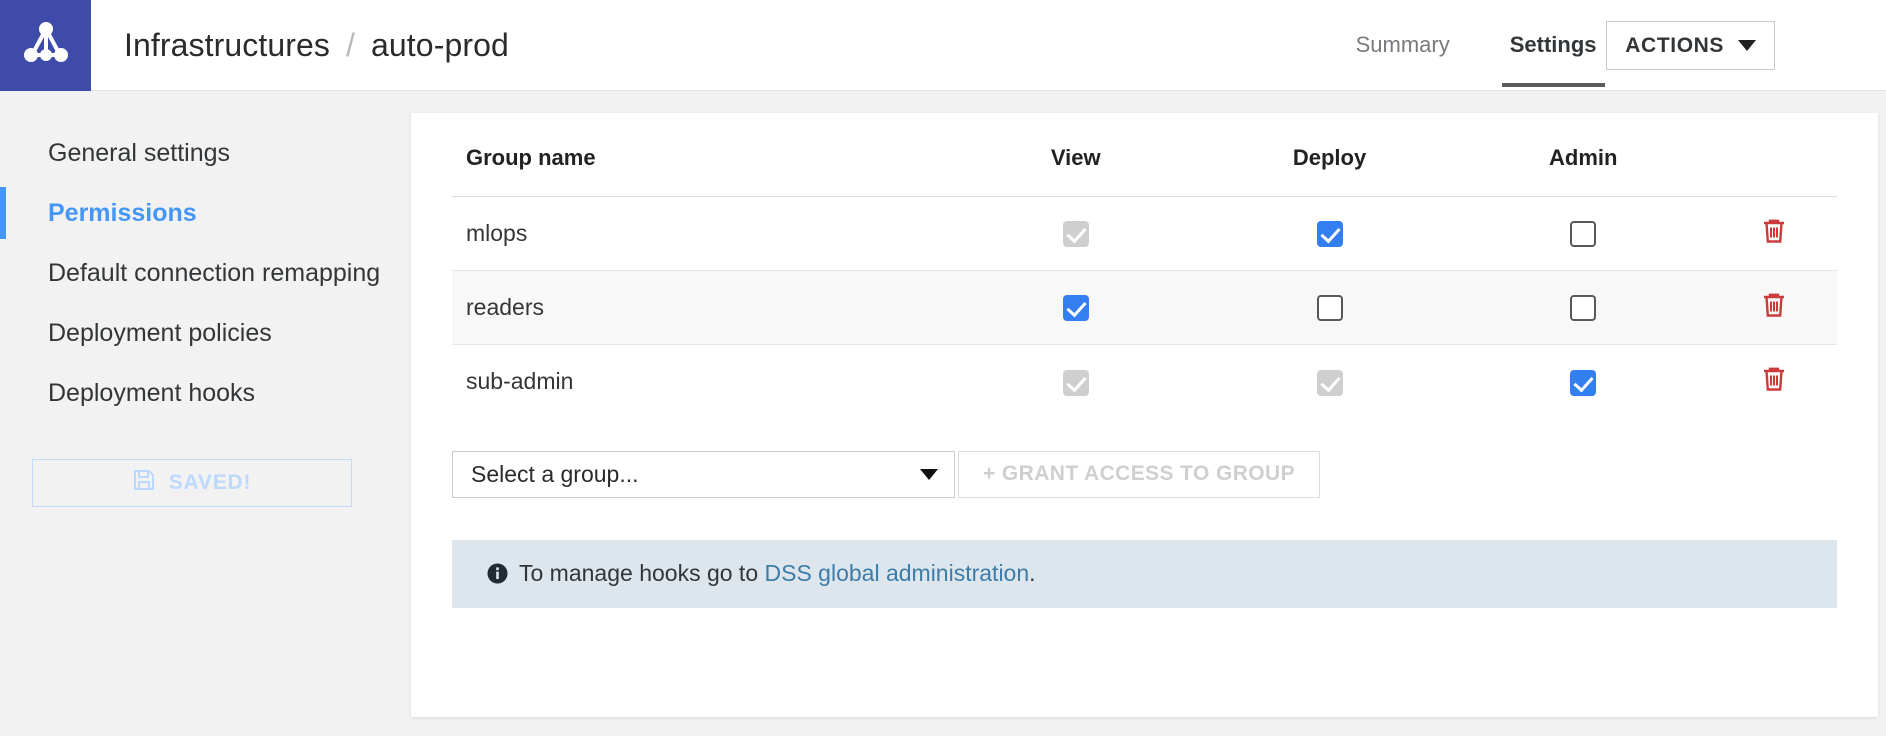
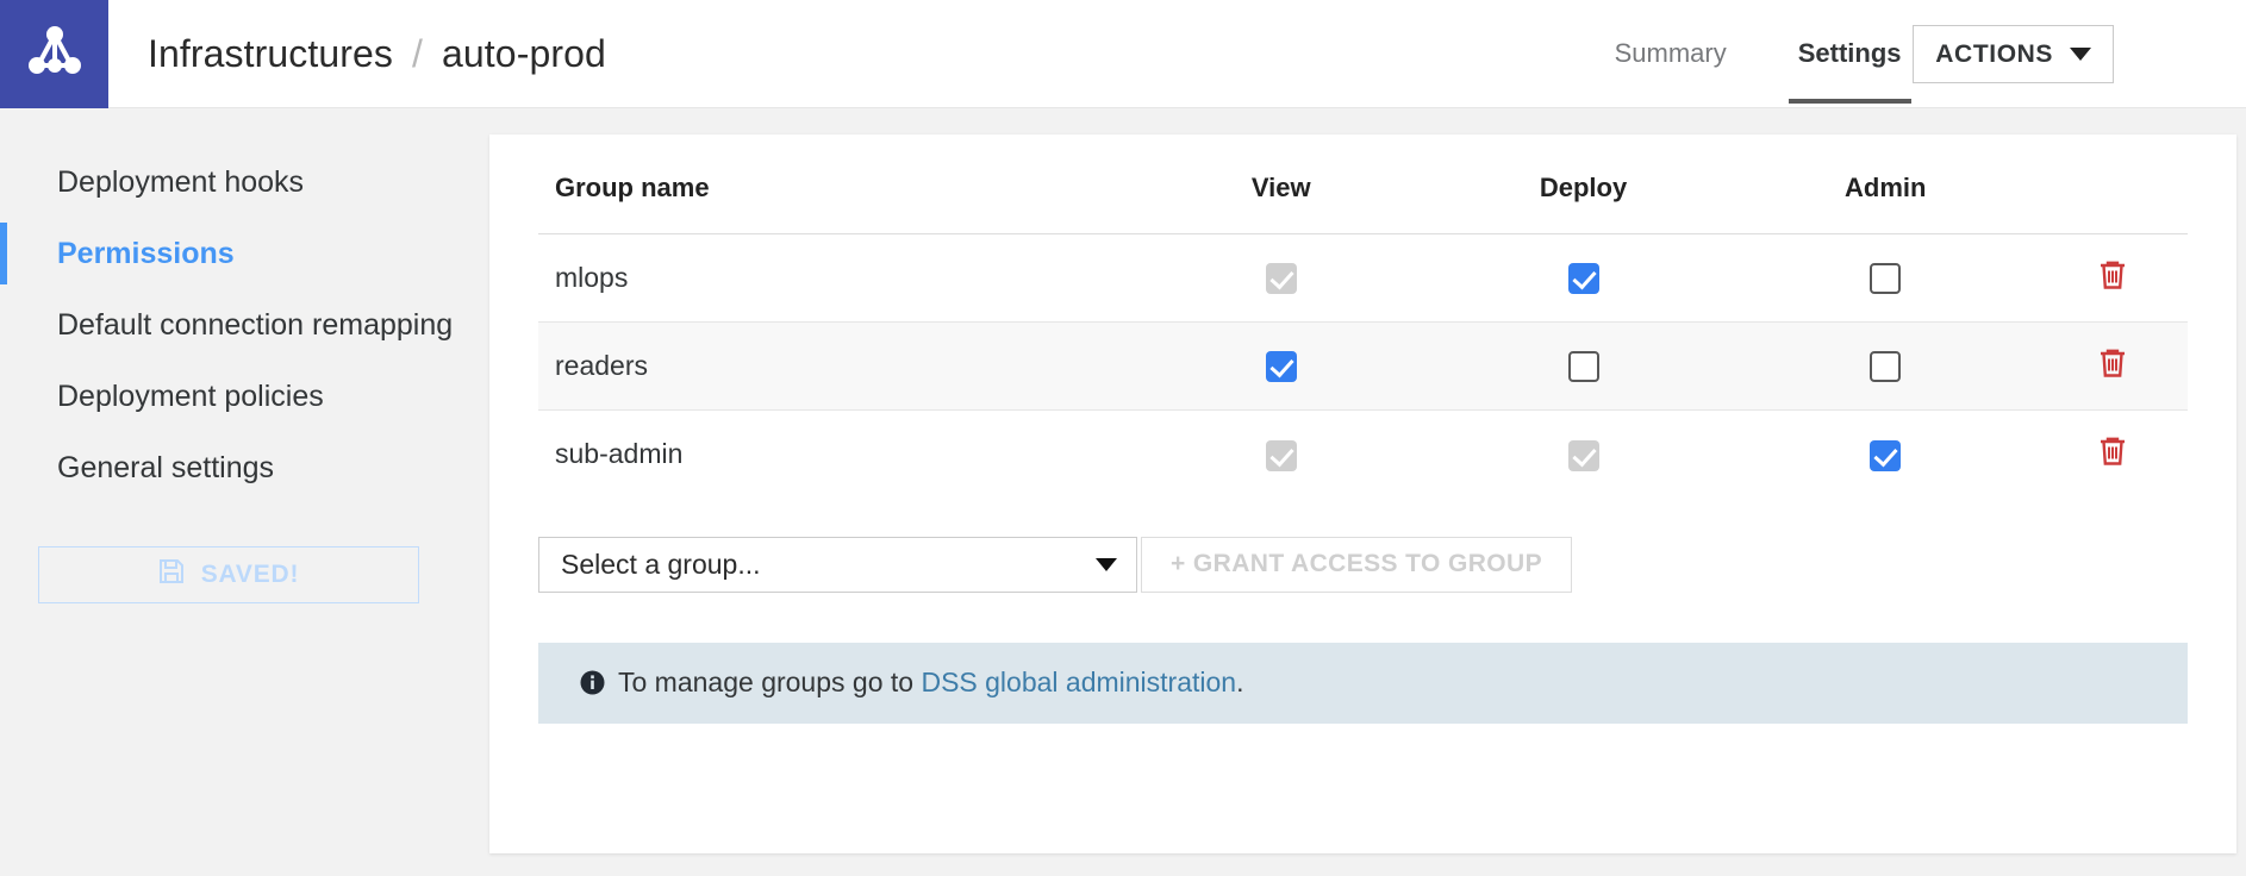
  Infrastructures
  /
  auto-prod
  Summary
  Settings
  ACTIONS
- General settings
+ Deployment hooks
  Permissions
  Default connection remapping
  Deployment policies
- Deployment hooks
+ General settings
  SAVED!
  Group name	View	Deploy	Admin
  mlops
  readers
  sub-admin
  Select a group...
  + GRANT ACCESS TO GROUP
- To manage hooks go to
+ To manage groups go to
  DSS global administration
  .
